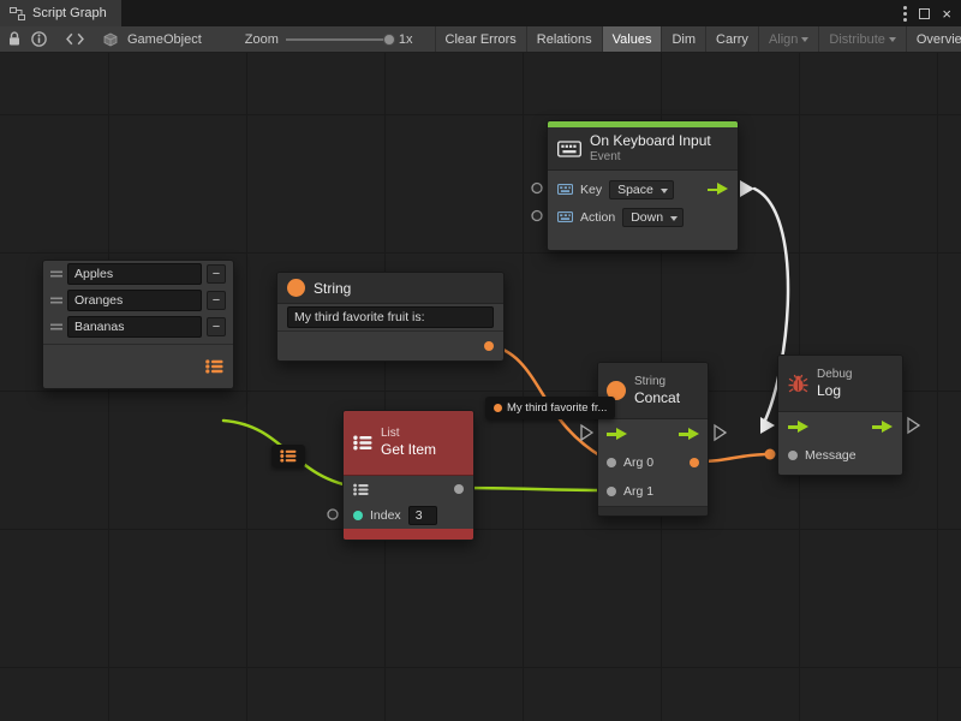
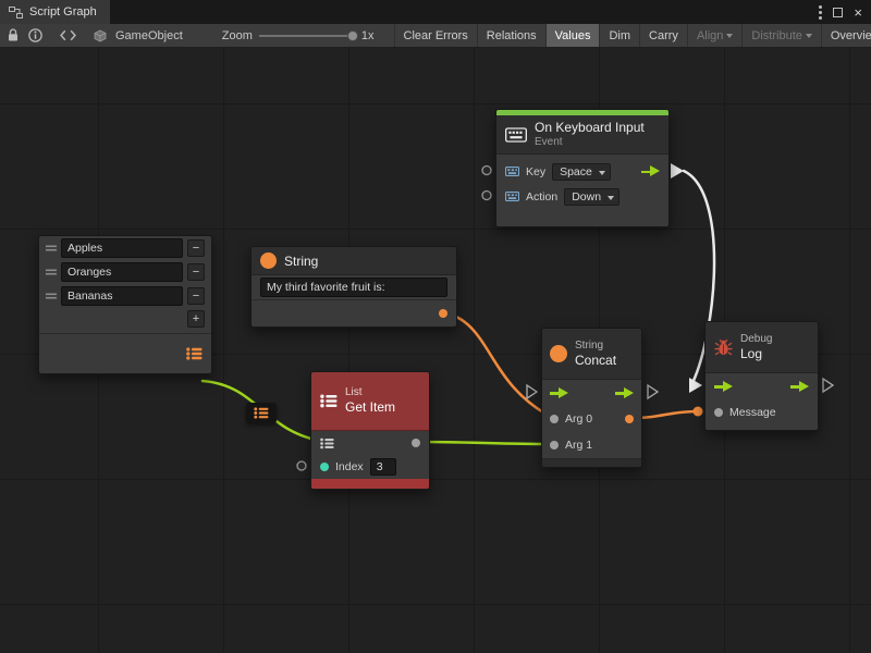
  Script Graph
  ×
  GameObject
  Zoom
  1x
  Clear Errors
  Relations
  Values
  Dim
  Carry
  Align
  Distribute
  Overvie
  On Keyboard Input
  Event
  Key
  Space
  Action
  Down
  Apples
  −
  Oranges
  −
  Bananas
  −
+ +
  String
  My third favorite fruit is:
  List
  Get Item
  Index
  3
  String
  Concat
  Arg 0
  Arg 1
  Debug
  Log
  Message
- My third favorite fr...
